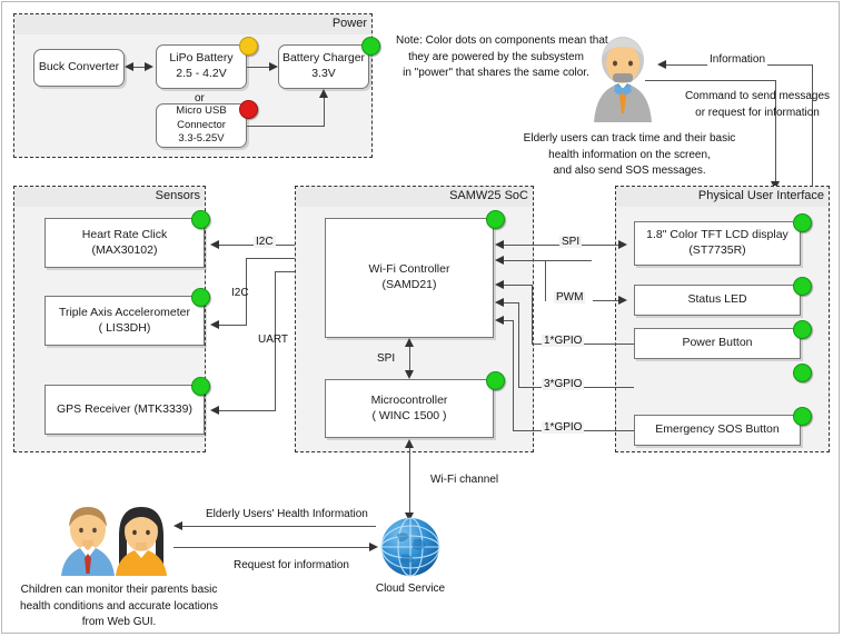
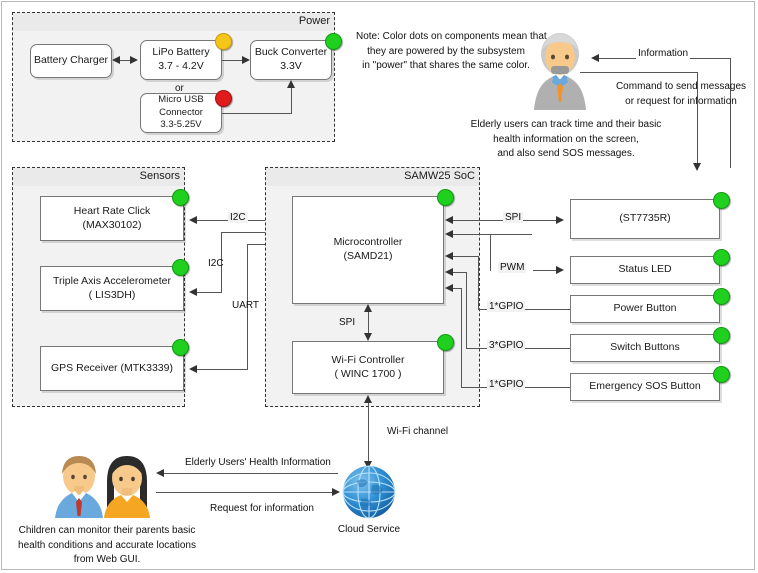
  Power
- Buck Converter
+ Battery Charger
  LiPo Battery
- 2.5 - 4.2V
+ 3.7 - 4.2V
- Battery Charger
+ Buck Converter
  3.3V
  or
  Micro USB
  Connector
  3.3-5.25V
  Note: Color dots on components mean th
  they are powered by the subsystem
  in "power" that shares the same color.
  Elderly users can track time and their basic
  health information on the screen,
  and also send SOS messages.
  Information
  Command to send messages
  or request for information
  Sensors
  Heart Rate Click
  (MAX30102)
  Triple Axis Accelerometer
  ( LIS3DH)
  GPS Receiver (MTK3339)
  I2C
  I2C
  UART
  SAMW25 SoC
- Wi-Fi Controller
+ Microcontroller
  (SAMD21)
- Microcontroller
+ Wi-Fi Controller
- ( WINC 1500 )
+ ( WINC 1700 )
  SPI
- Physical User Interface
- 1.8" Color TFT LCD display
  (ST7735R)
  Status LED
  Power Button
+ Switch Buttons
  Emergency SOS Button
  SPI
  PWM
  1*GPIO
  3*GPIO
  1*GPIO
  Wi-Fi channel
  Cloud Service
  Children can monitor their parents basic
  health conditions and accurate locations
  from Web GUI.
  Elderly Users' Health Information
  Request for information
